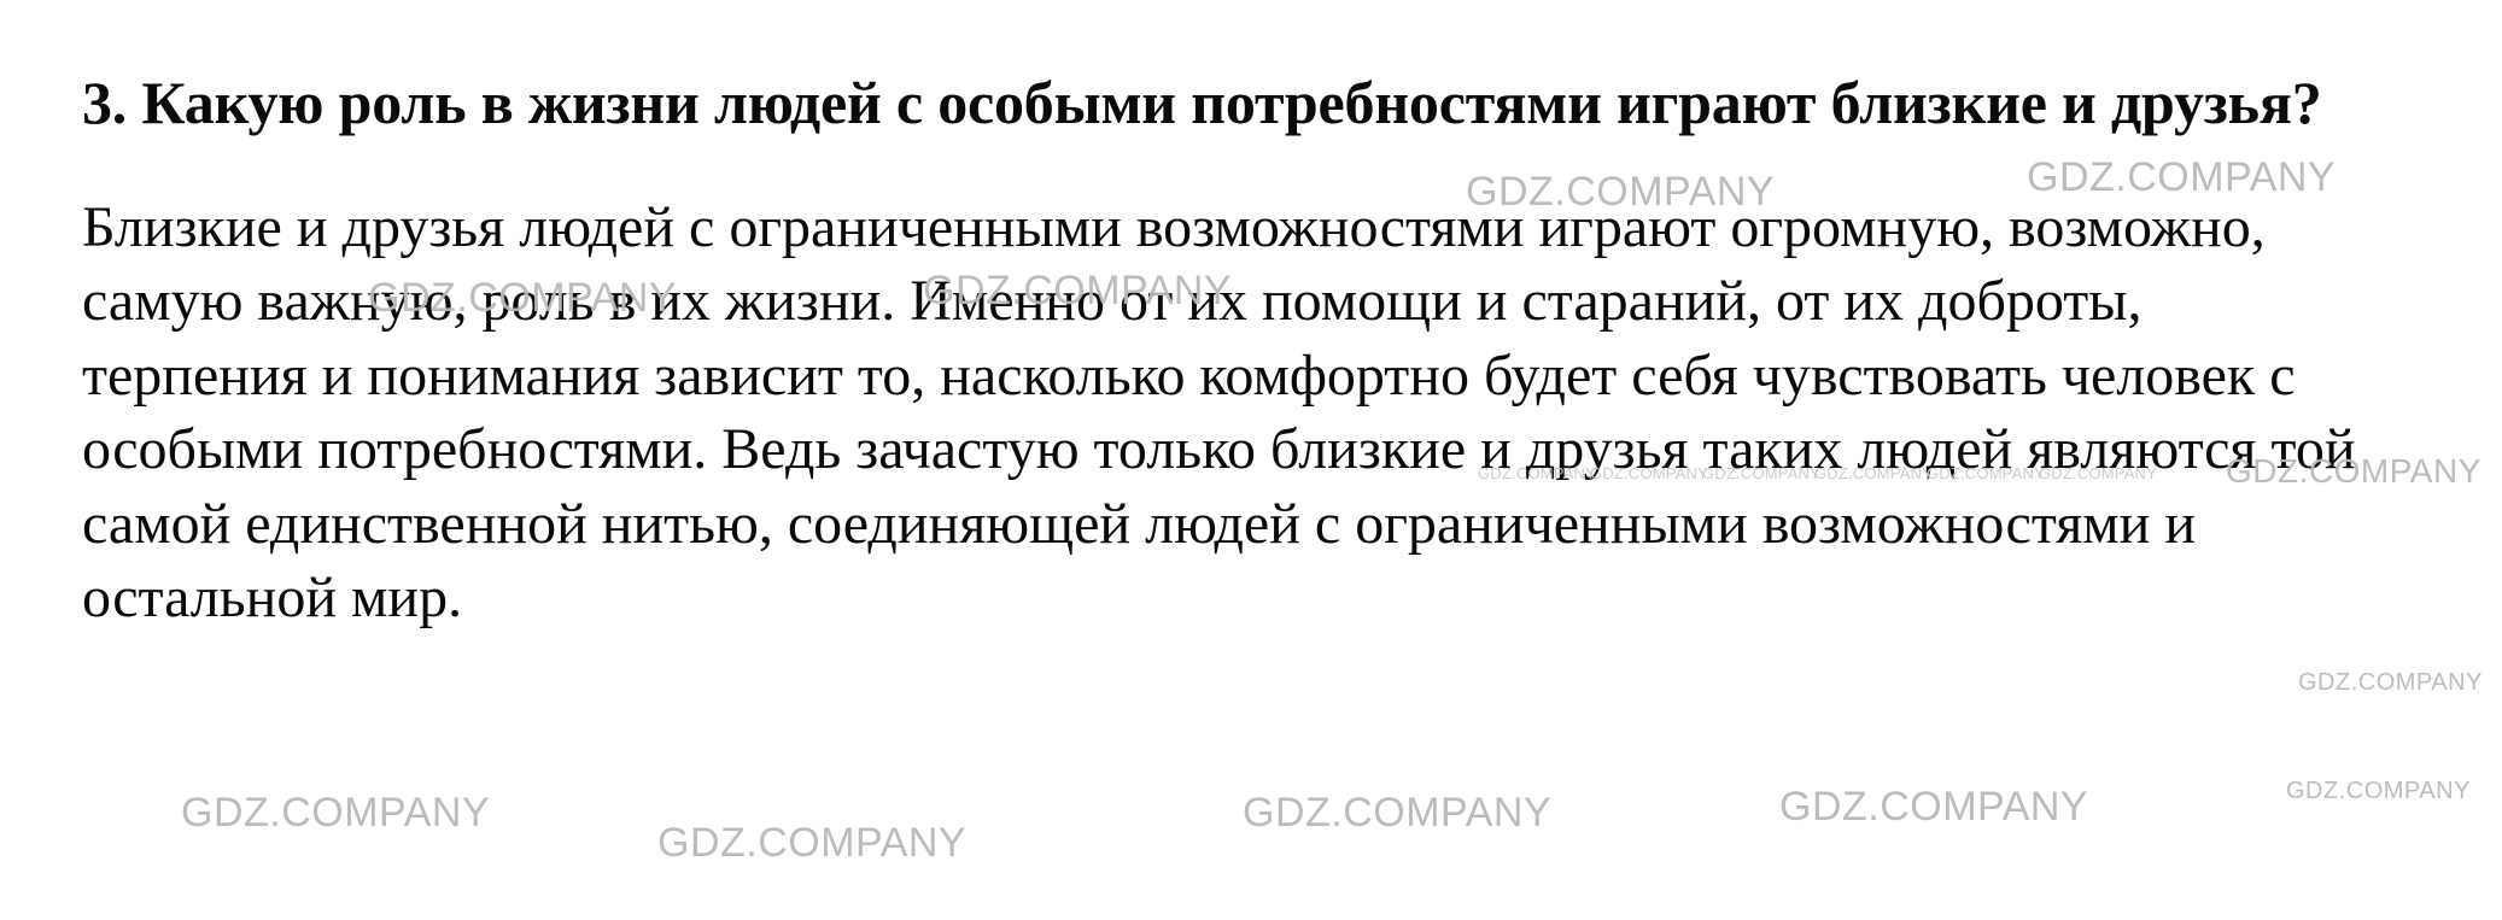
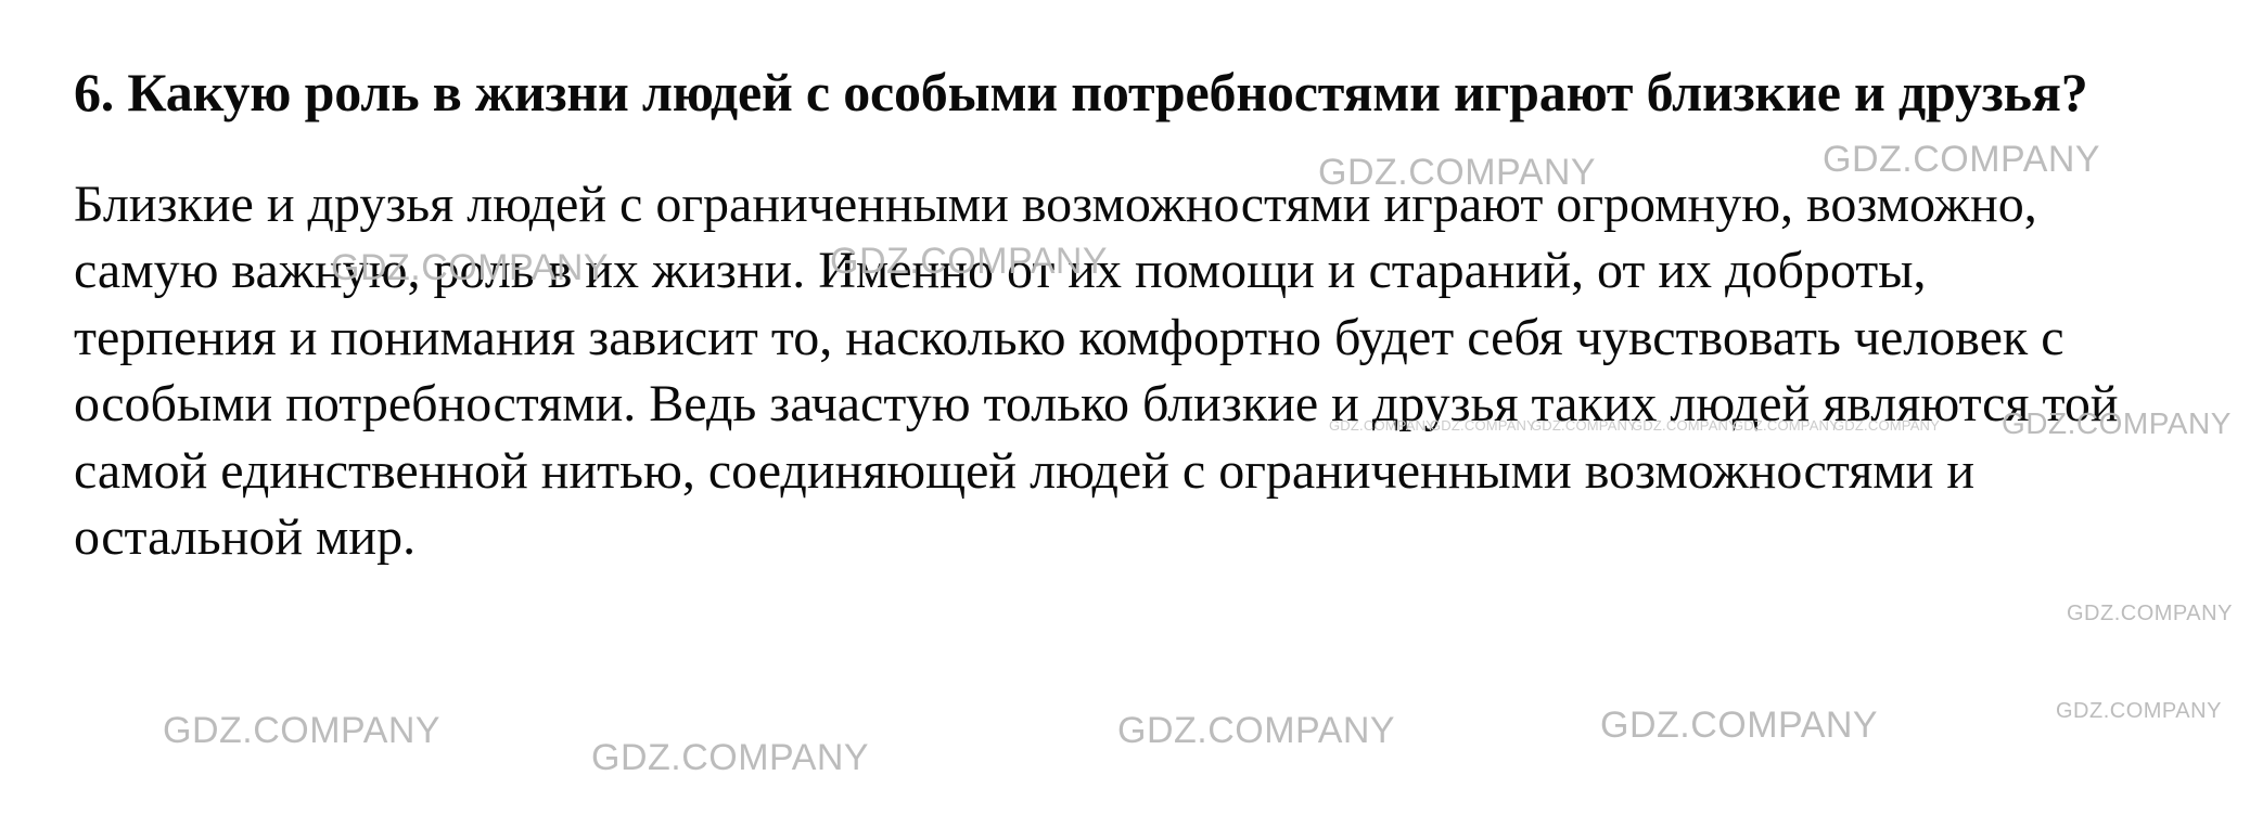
- 3. Какую роль в жизни людей с особыми потребностями играют близкие и друзья?
+ 6. Какую роль в жизни людей с особыми потребностями играют близкие и друзья?
  Близкие и друзья людей с ограниченными возможностями играют огромную, возможно, самую важную, роль в их жизни. Именно от их помощи и стараний, от их доброты, терпения и понимания зависит то, насколько комфортно будет себя чувствовать человек с особыми потребностями. Ведь зачастую только близкие и друзья таких людей являются той самой единственной нитью, соединяющей людей с ограниченными возможностями и остальной мир.
  GDZ.COMPANY
  GDZ.COMPANY
  GDZ.COMPANY
  GDZ.COMPANY
  GDZ.COMPANY
  GDZ.COMPANY
  GDZ.COMPANY
  GDZ.COMPANY
  GDZ.COMPANY
  GDZ.COMPANY
  GDZ.COMPANY
  GDZ.COMPANY
  GDZ.COMPANY
  GDZ.COMPANY
  GDZ.COMPANY
  GDZ.COMPANY
  GDZ.COMPANY
